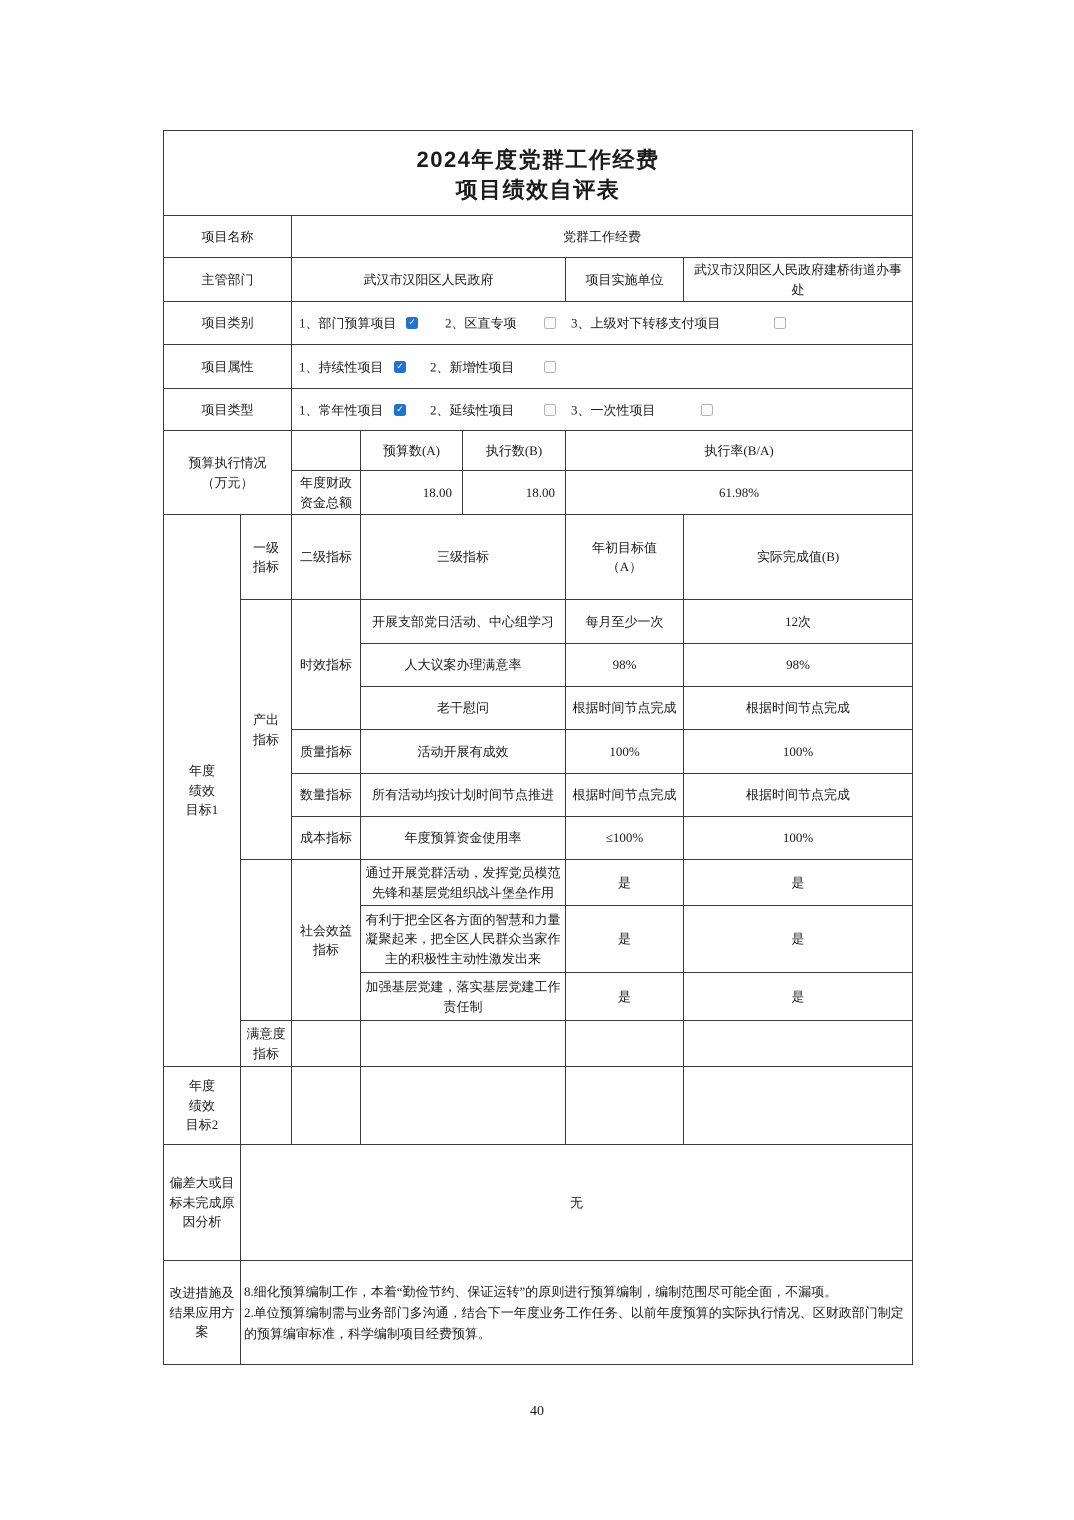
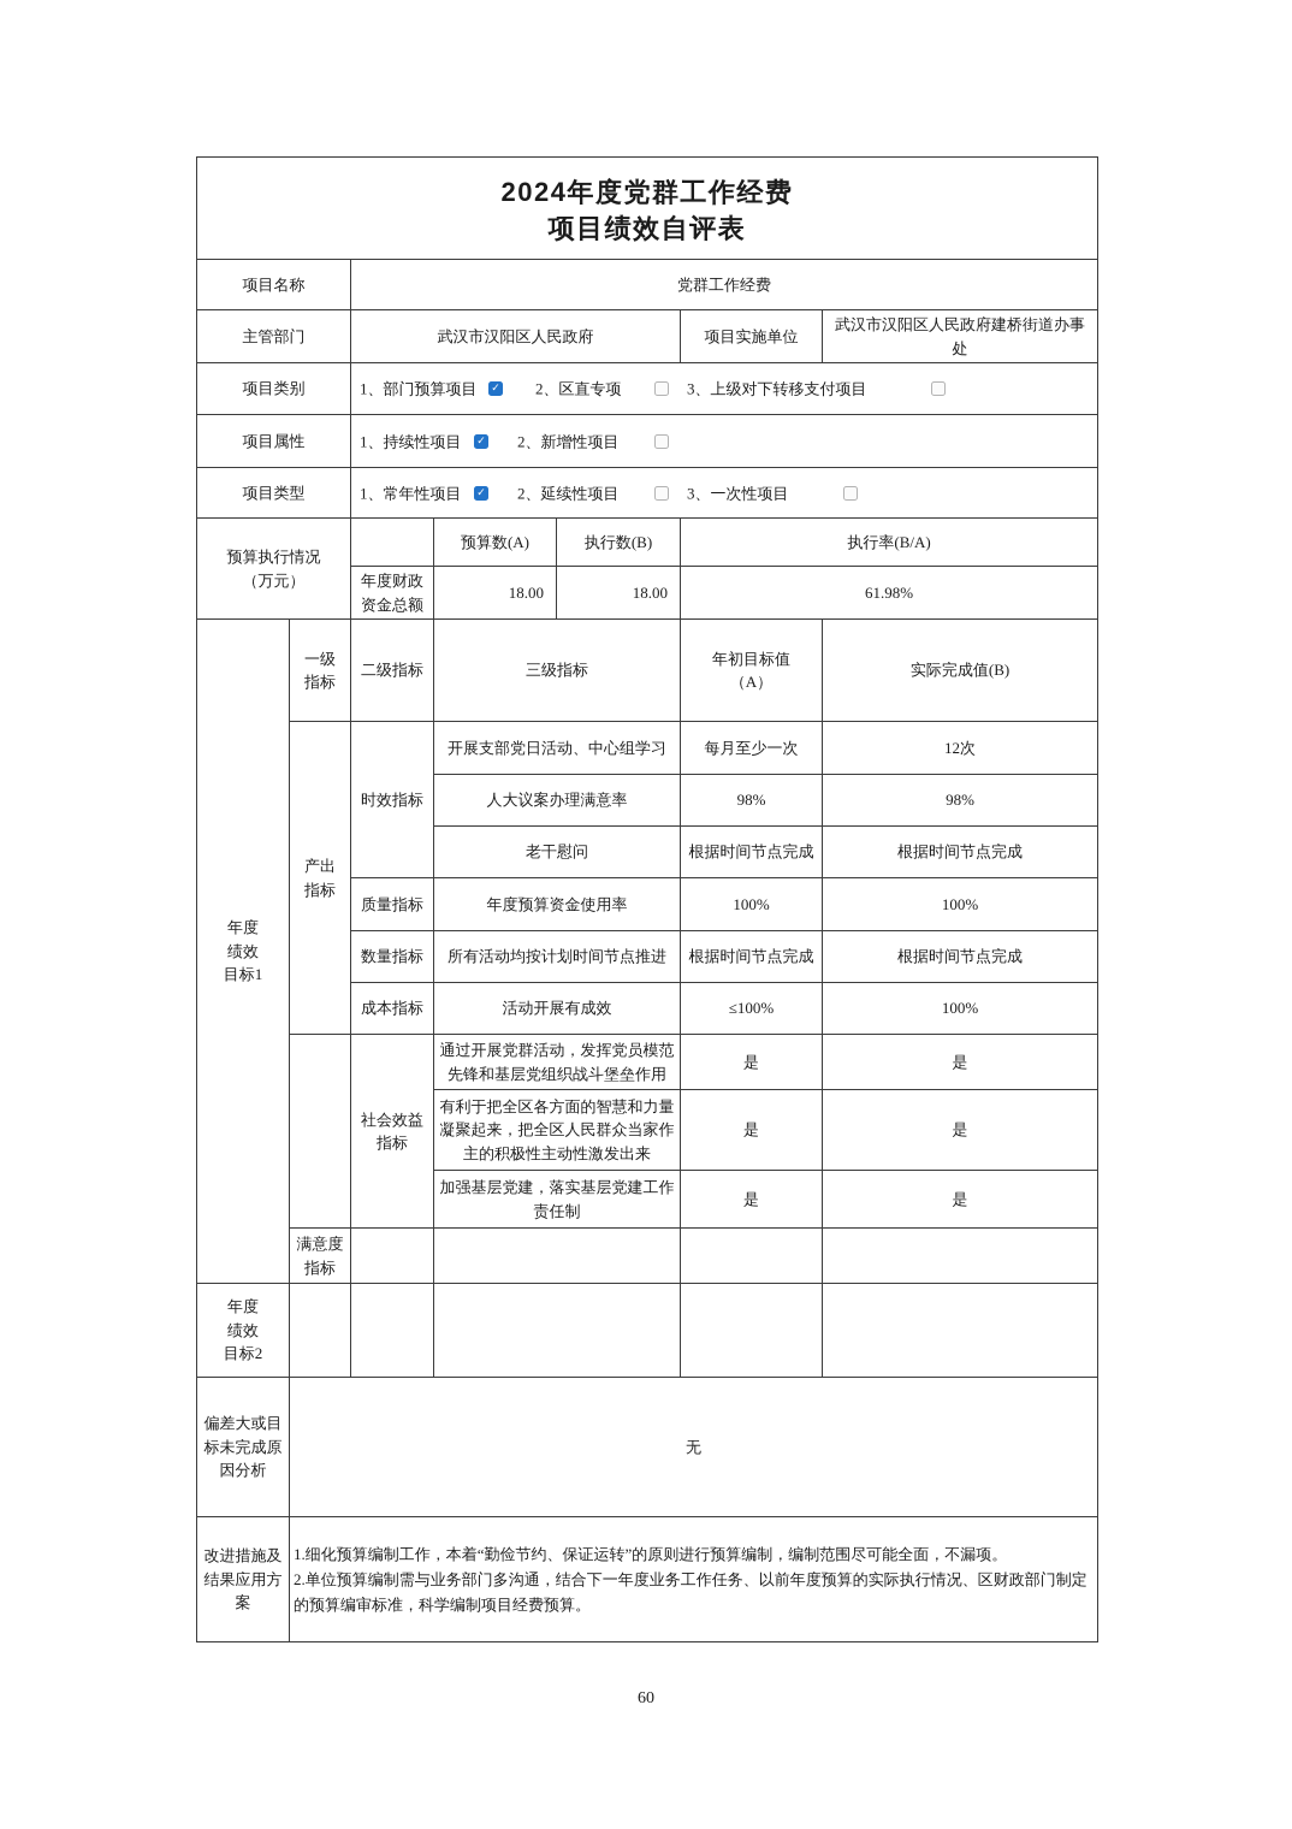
  2024年度党群工作经费 项目绩效自评表
  项目名称	党群工作经费
  主管部门	武汉市汉阳区人民政府	项目实施单位	武汉市汉阳区人民政府建桥街道办事处
  项目类别	1、部门预算项目 2、区直专项 3、上级对下转移支付项目
  项目属性	1、持续性项目 2、新增性项目
  项目类型	1、常年性项目 2、延续性项目 3、一次性项目
  预算执行情况 （万元）		预算数(A)	执行数(B)	执行率(B/A)
  年度财政资金总额	18.00	18.00	61.98%
  年度 绩效 目标1	一级 指标	二级指标	三级指标	年初目标值 （A）	实际完成值(B)
  产出 指标	时效指标	开展支部党日活动、中心组学习	每月至少一次	12次
  人大议案办理满意率	98%	98%
  老干慰问	根据时间节点完成	根据时间节点完成
- 质量指标	活动开展有成效	100%	100%
+ 质量指标	年度预算资金使用率	100%	100%
  数量指标	所有活动均按计划时间节点推进	根据时间节点完成	根据时间节点完成
- 成本指标	年度预算资金使用率	≤100%	100%
+ 成本指标	活动开展有成效	≤100%	100%
  	社会效益 指标	通过开展党群活动，发挥党员模范先锋和基层党组织战斗堡垒作用	是	是
  有利于把全区各方面的智慧和力量凝聚起来，把全区人民群众当家作主的积极性主动性激发出来	是	是
  加强基层党建，落实基层党建工作责任制	是	是
  满意度 指标
  年度 绩效 目标2
  偏差大或目标未完成原因分析	无
- 改进措施及结果应用方案	8.细化预算编制工作，本着“勤俭节约、保证运转”的原则进行预算编制，编制范围尽可能全面，不漏项。 2.单位预算编制需与业务部门多沟通，结合下一年度业务工作任务、以前年度预算的实际执行情况、区财政部门制定的预算编审标准，科学编制项目经费预算。
+ 改进措施及结果应用方案	1.细化预算编制工作，本着“勤俭节约、保证运转”的原则进行预算编制，编制范围尽可能全面，不漏项。 2.单位预算编制需与业务部门多沟通，结合下一年度业务工作任务、以前年度预算的实际执行情况、区财政部门制定的预算编审标准，科学编制项目经费预算。
- 40
+ 60
